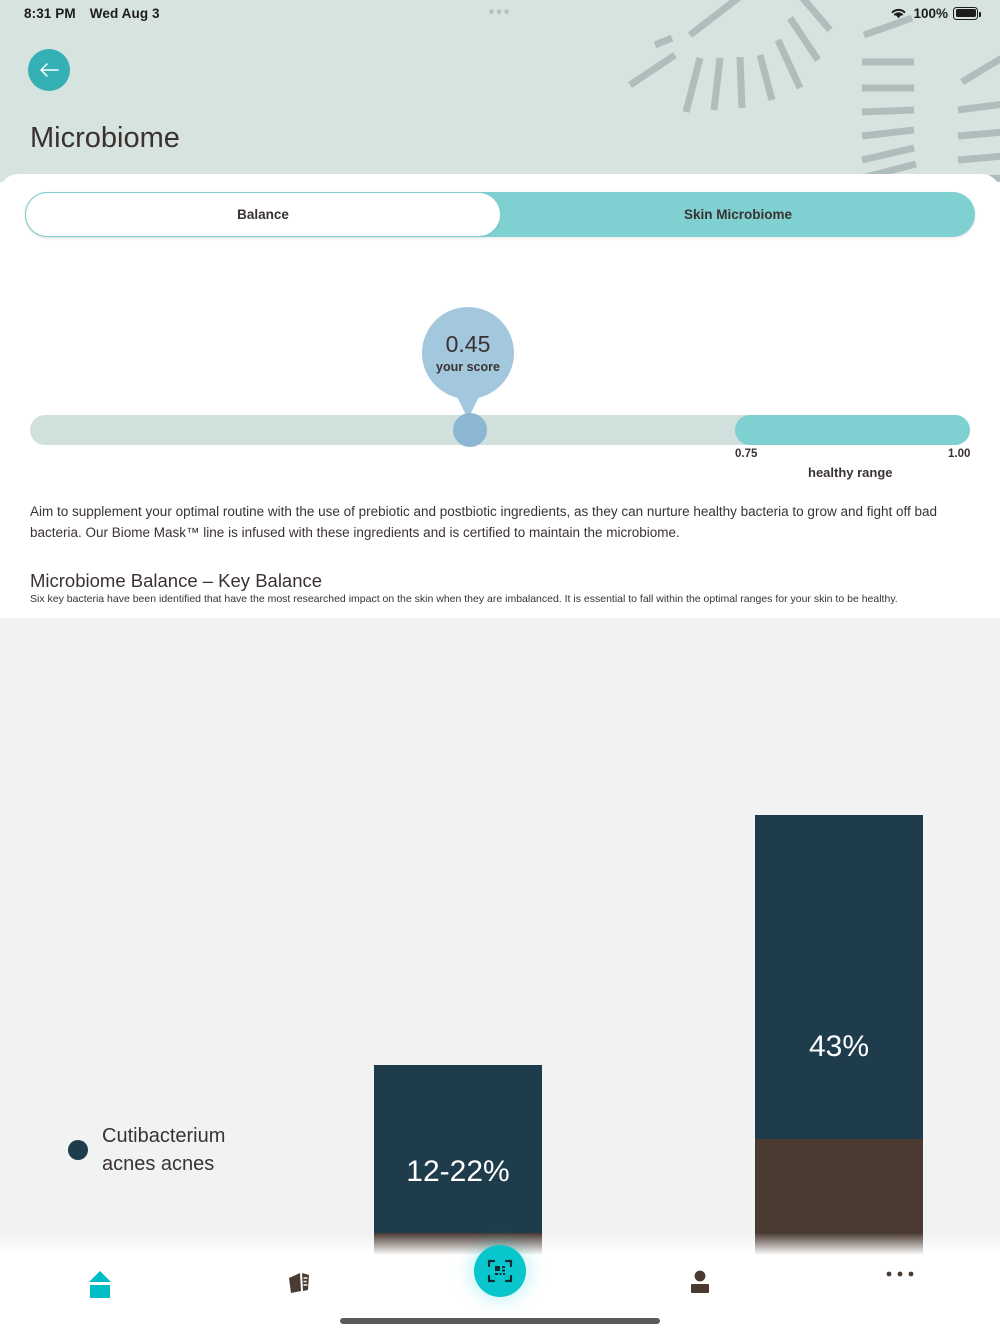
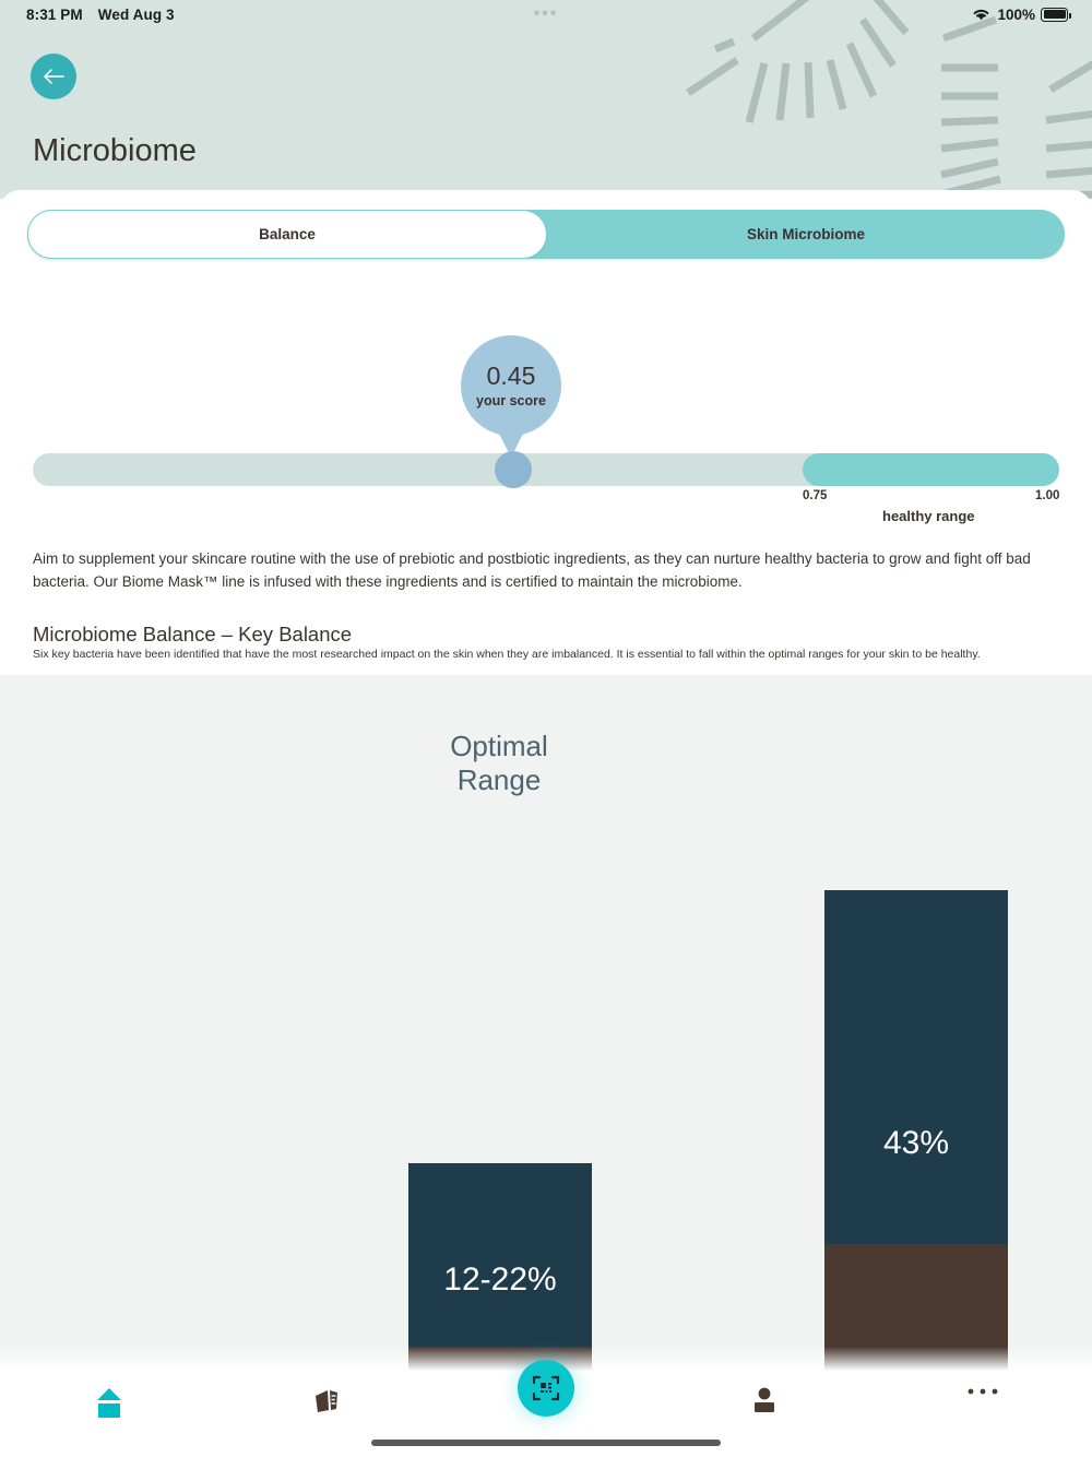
  8:31 PM
  Wed Aug 3
  •••
  100%
  Microbiome
  Balance
  Skin Microbiome
  0.45
  your score
  0.75
  1.00
  healthy range
- Aim to supplement your optimal routine with the use of prebiotic and postbiotic ingredients, as they can nurture healthy bacteria to grow and fight off bad bacteria. Our Biome Mask™ line is infused with these ingredients and is certified to maintain the microbiome.
+ Aim to supplement your skincare routine with the use of prebiotic and postbiotic ingredients, as they can nurture healthy bacteria to grow and fight off bad bacteria. Our Biome Mask™ line is infused with these ingredients and is certified to maintain the microbiome.
  Microbiome Balance – Key Balance
  Six key bacteria have been identified that have the most researched impact on the skin when they are imbalanced. It is essential to fall within the optimal ranges for your skin to be healthy.
+ Optimal
+ Range
  12-22%
  43%
- Cutibacterium
- acnes acnes
